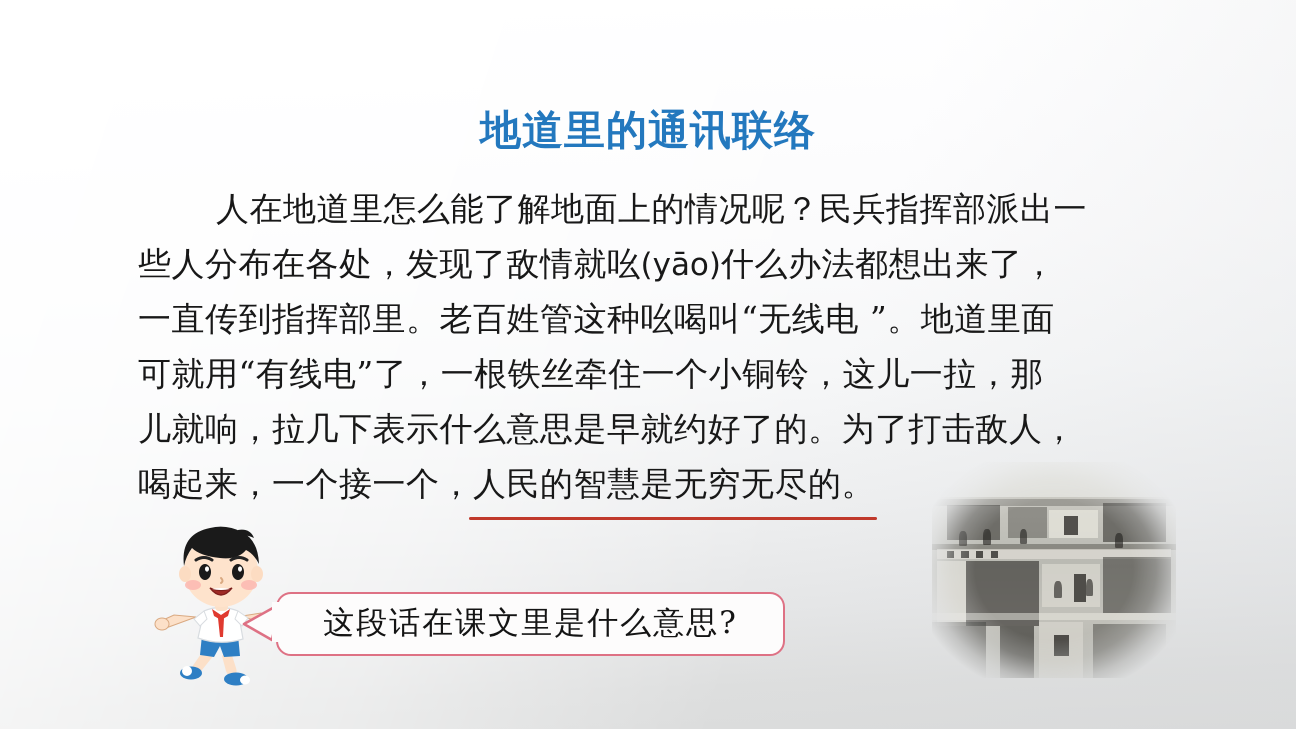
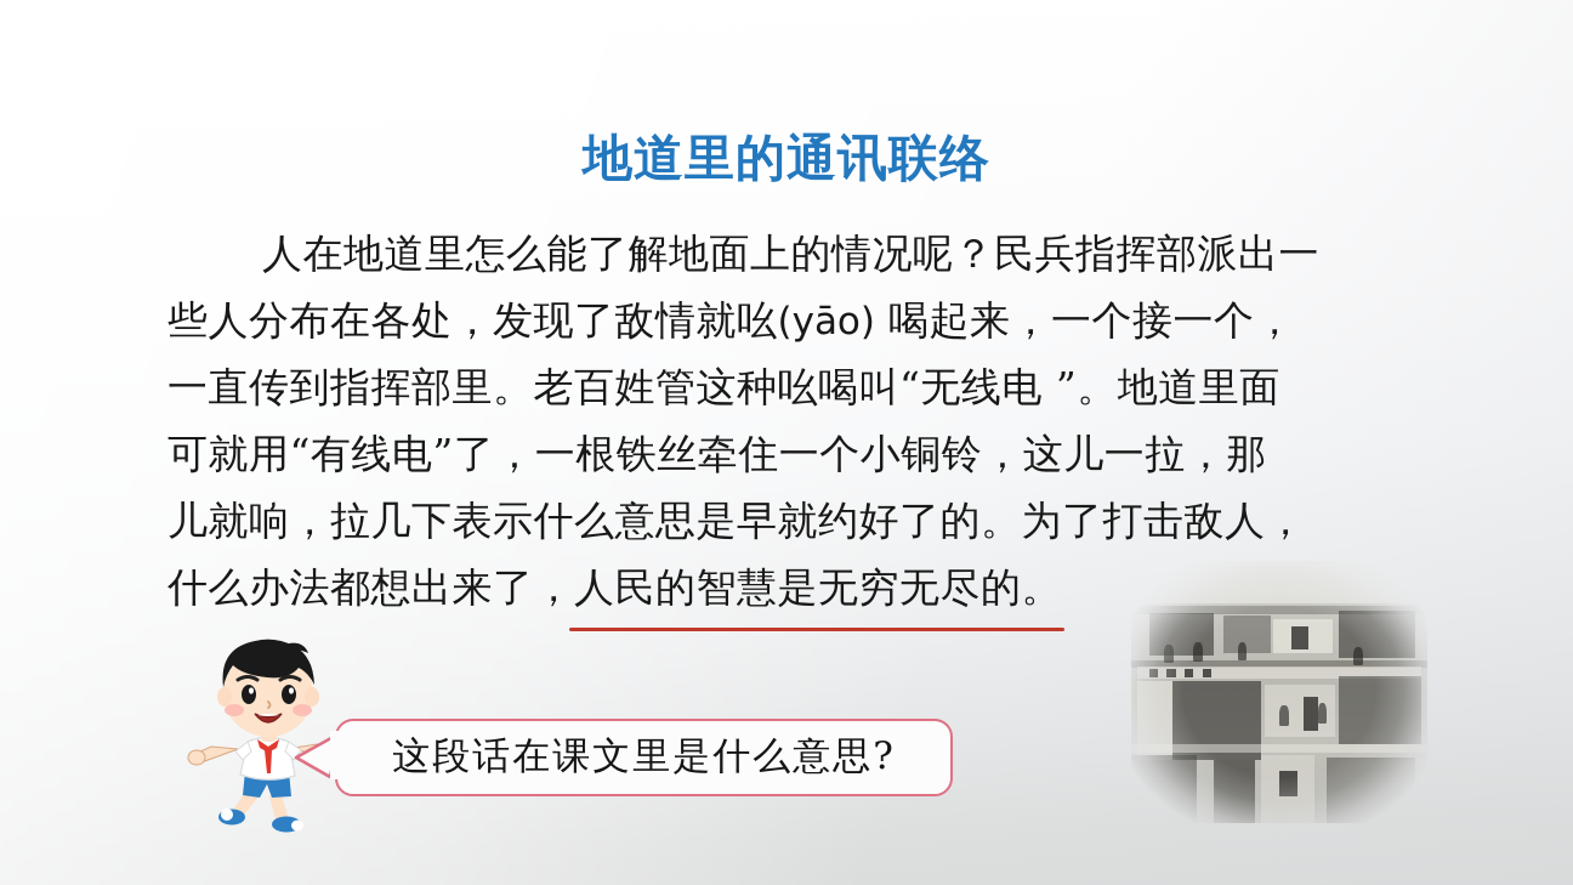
  地道里的通讯联络
  人在地道里怎么能了解地面上的情况呢？民兵指挥部派出一
- 些人分布在各处，发现了敌情就吆(yāo)什么办法都想出来了，
+ 些人分布在各处，发现了敌情就吆(yāo) 喝起来，一个接一个，
  一直传到指挥部里。老百姓管这种吆喝叫“无线电 ”。地道里面
  可就用“有线电”了，一根铁丝牵住一个小铜铃，这儿一拉，那
  儿就响，拉几下表示什么意思是早就约好了的。为了打击敌人，
- 喝起来，一个接一个，人民的智慧是无穷无尽的。
+ 什么办法都想出来了，人民的智慧是无穷无尽的。
  这段话在课文里是什么意思?
